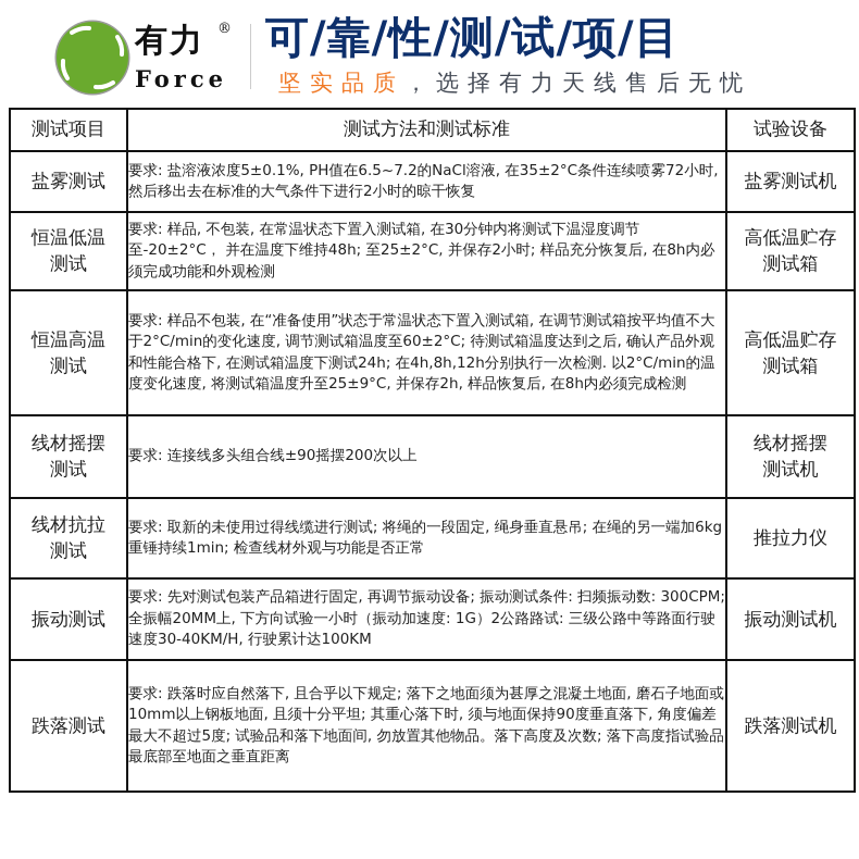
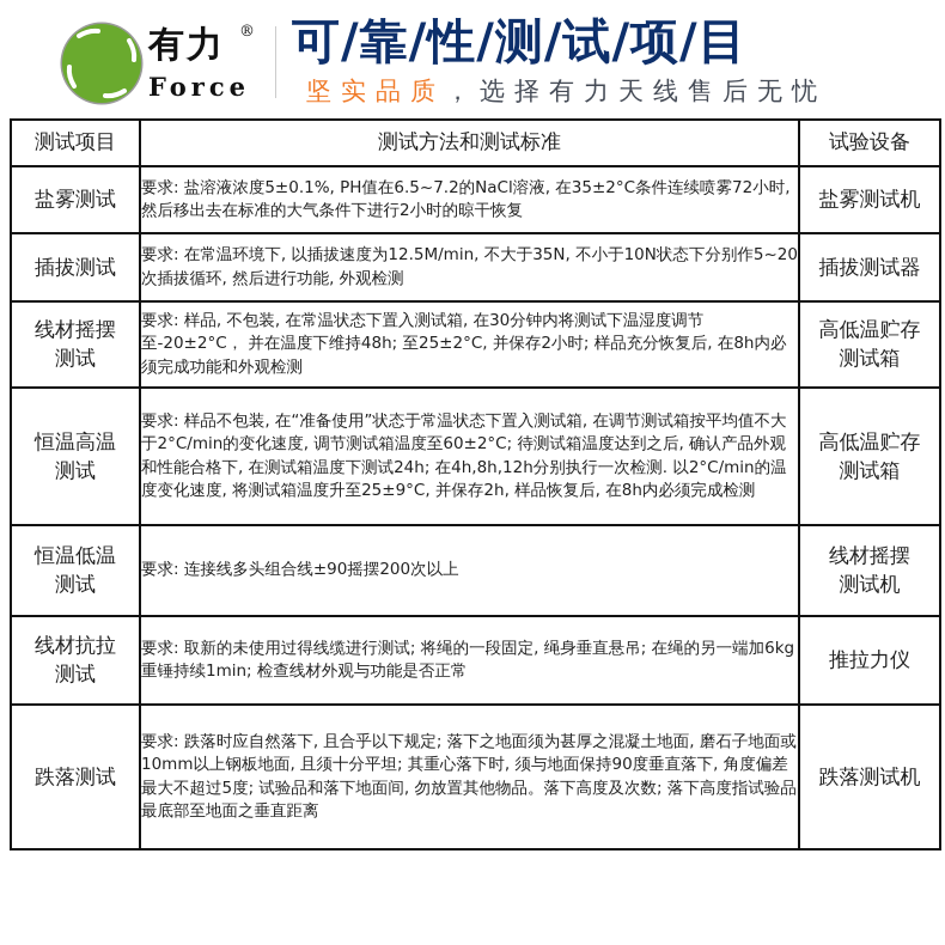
  有力
  ®
  Force
  可/靠/性/测/试/项/目
  坚实品质，选择有力天线售后无忧
  测试项目	测试方法和测试标准	试验设备
  盐雾测试	要求: 盐溶液浓度5±0.1%, PH值在6.5~7.2的NaCl溶液, 在35±2°C条件连续喷雾72小时, 然后移出去在标准的大气条件下进行2小时的晾干恢复	盐雾测试机
+ 插拔测试	要求: 在常温环境下, 以插拔速度为12.5M/min, 不大于35N, 不小于10N状态下分别作5~20次插拔循环, 然后进行功能, 外观检测	插拔测试器
- 恒温低温测试	要求: 样品, 不包装, 在常温状态下置入测试箱, 在30分钟内将测试下温湿度调节至-20±2°C， 并在温度下维持48h; 至25±2°C, 并保存2小时; 样品充分恢复后, 在8h内必须完成功能和外观检测	高低温贮存测试箱
+ 线材摇摆测试	要求: 样品, 不包装, 在常温状态下置入测试箱, 在30分钟内将测试下温湿度调节至-20±2°C， 并在温度下维持48h; 至25±2°C, 并保存2小时; 样品充分恢复后, 在8h内必须完成功能和外观检测	高低温贮存测试箱
  恒温高温测试	要求: 样品不包装, 在“准备使用”状态于常温状态下置入测试箱, 在调节测试箱按平均值不大于2°C/min的变化速度, 调节测试箱温度至60±2°C; 待测试箱温度达到之后, 确认产品外观和性能合格下, 在测试箱温度下测试24h; 在4h,8h,12h分别执行一次检测. 以2°C/min的温度变化速度, 将测试箱温度升至25±9°C, 并保存2h, 样品恢复后, 在8h内必须完成检测	高低温贮存测试箱
- 线材摇摆测试	要求: 连接线多头组合线±90摇摆200次以上	线材摇摆测试机
+ 恒温低温测试	要求: 连接线多头组合线±90摇摆200次以上	线材摇摆测试机
  线材抗拉测试	要求: 取新的未使用过得线缆进行测试; 将绳的一段固定, 绳身垂直悬吊; 在绳的另一端加6kg重锤持续1min; 检查线材外观与功能是否正常	推拉力仪
- 振动测试	要求: 先对测试包装产品箱进行固定, 再调节振动设备; 振动测试条件: 扫频振动数: 300CPM; 全振幅20MM上, 下方向试验一小时（振动加速度: 1G）2公路路试: 三级公路中等路面行驶速度30-40KM/H, 行驶累计达100KM	振动测试机
  跌落测试	要求: 跌落时应自然落下, 且合乎以下规定; 落下之地面须为甚厚之混凝土地面, 磨石子地面或10mm以上钢板地面, 且须十分平坦; 其重心落下时, 须与地面保持90度垂直落下, 角度偏差最大不超过5度; 试验品和落下地面间, 勿放置其他物品。落下高度及次数; 落下高度指试验品最底部至地面之垂直距离	跌落测试机
